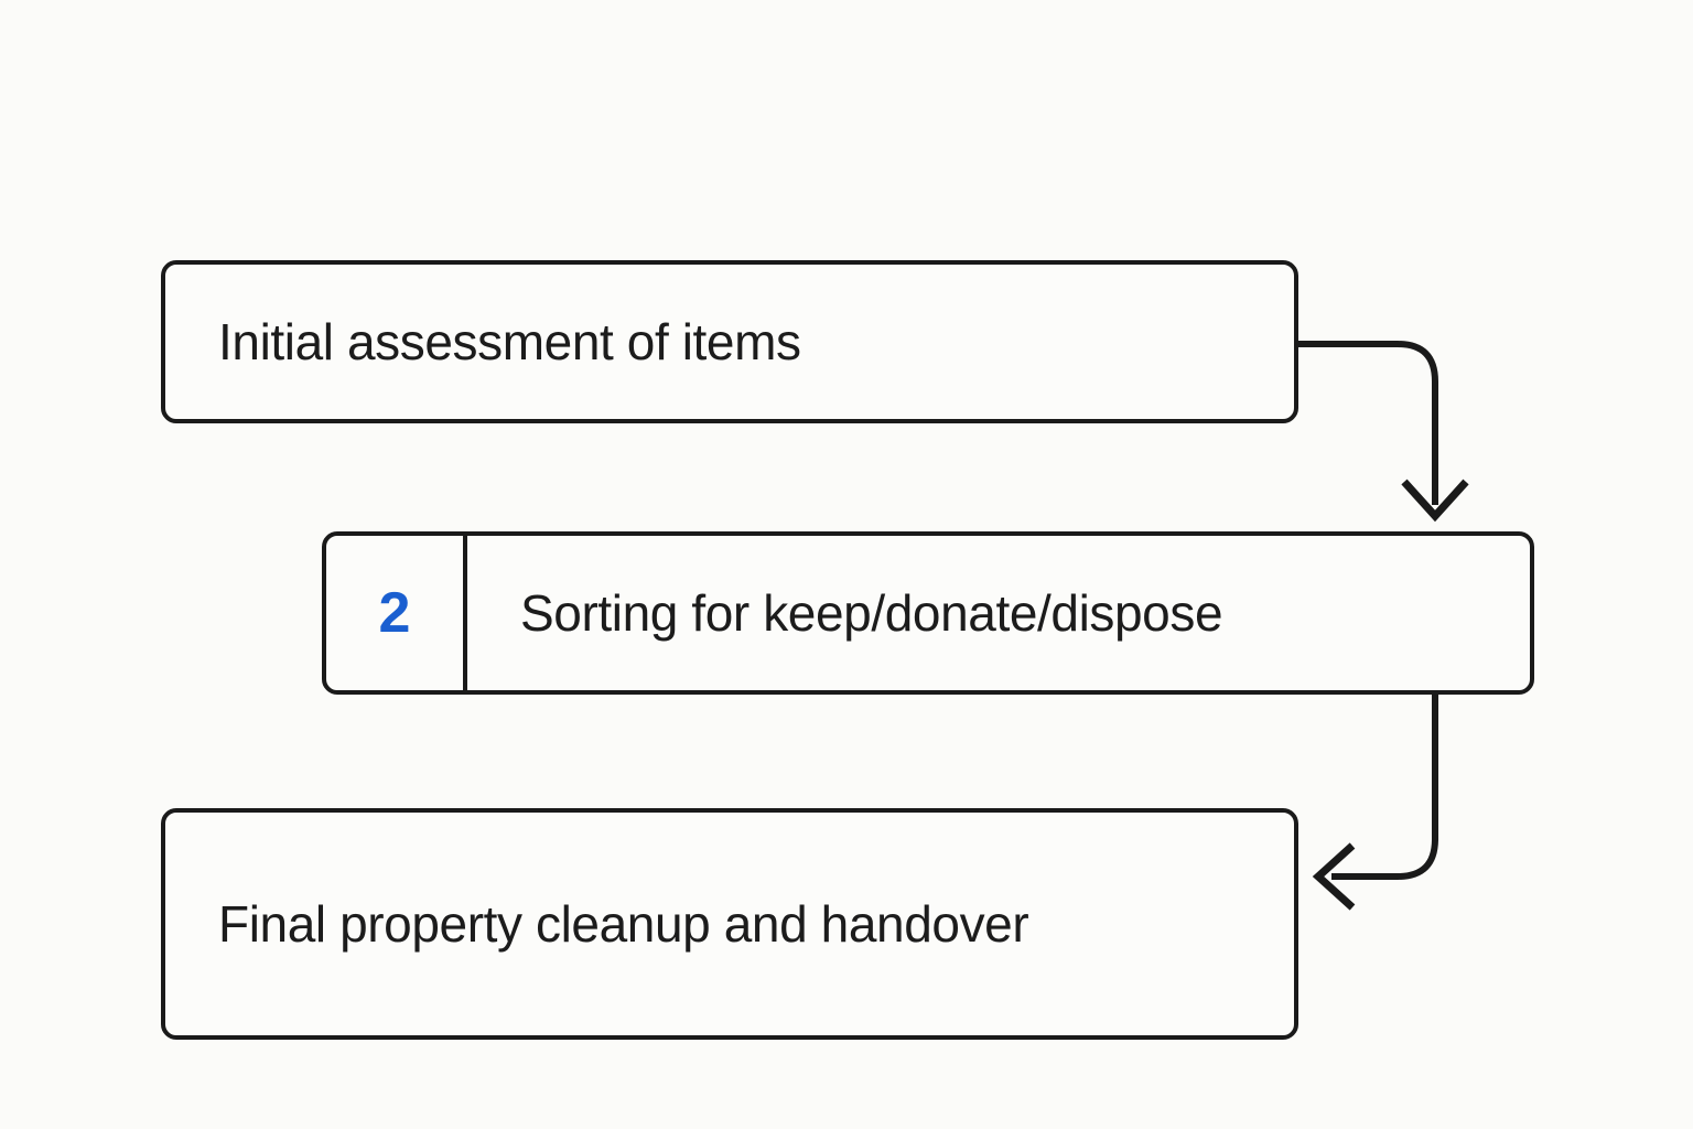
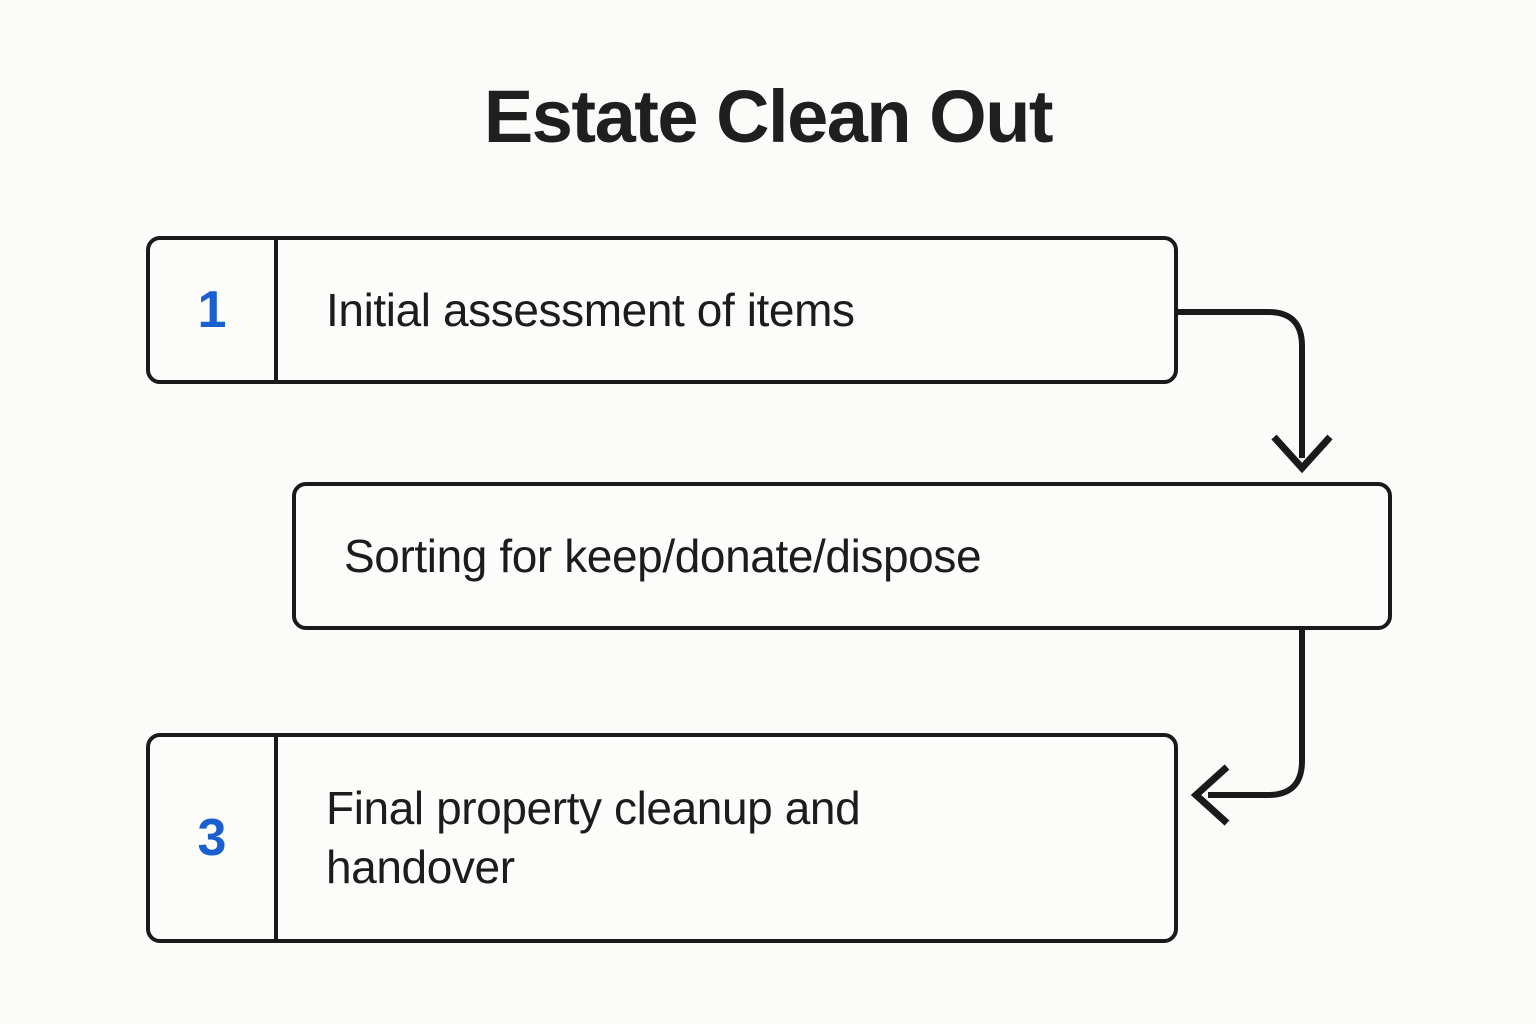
+ Estate Clean Out
+ 1
  Initial assessment of items
- 2
  Sorting for keep/donate/dispose
+ 3
  Final property cleanup and handover
